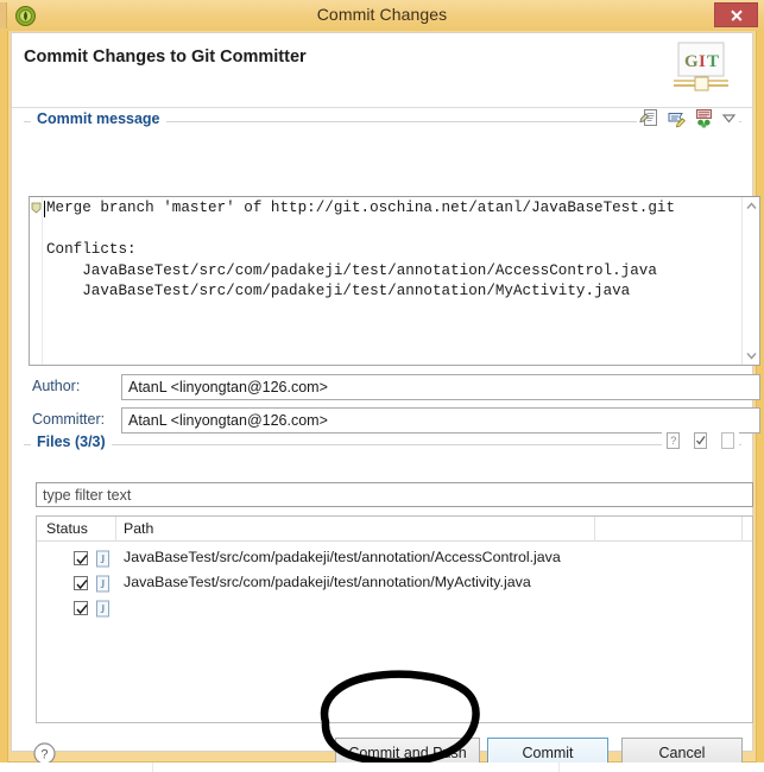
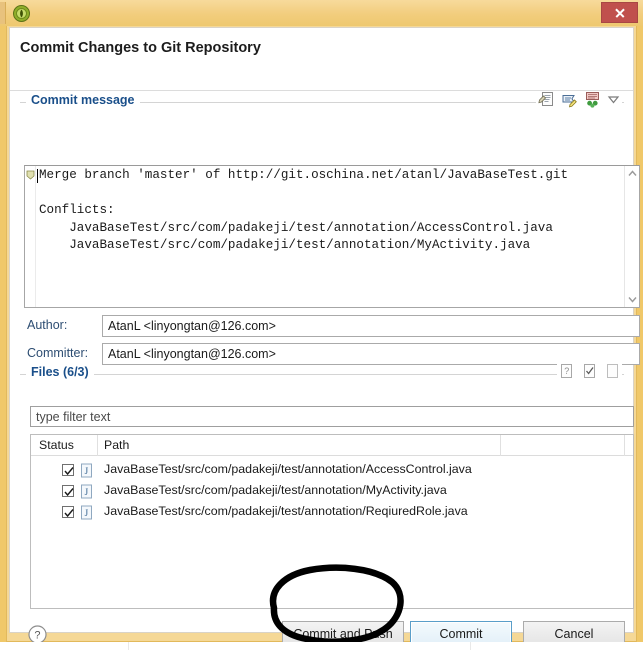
- Commit Changes
- Commit Changes to Git Committer
+ Commit Changes to Git Repository
- G
- I
- T
  Commit message
  Merge branch 'master' of http://git.oschina.net/atanl/JavaBaseTest.git
  Conflicts:
  JavaBaseTest/src/com/padakeji/test/annotation/AccessControl.java
  JavaBaseTest/src/com/padakeji/test/annotation/MyActivity.java
  Author:
  AtanL <linyongtan@126.com>
  Committer:
  AtanL <linyongtan@126.com>
- Files (3/3)
+ Files (6/3)
  ?
  type filter text
  Status
  Path
  J
  JavaBaseTest/src/com/padakeji/test/annotation/AccessControl.java
  J
  JavaBaseTest/src/com/padakeji/test/annotation/MyActivity.java
  J
+ JavaBaseTest/src/com/padakeji/test/annotation/ReqiuredRole.java
  ?
  Commit
  Cancel
